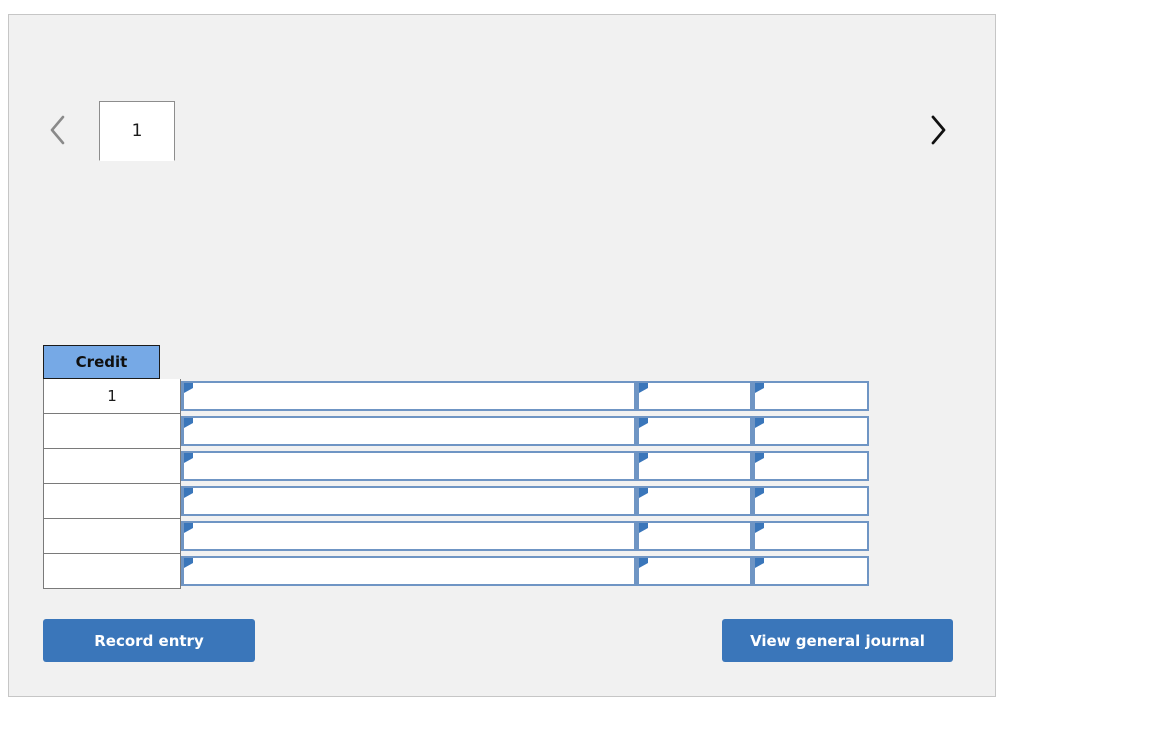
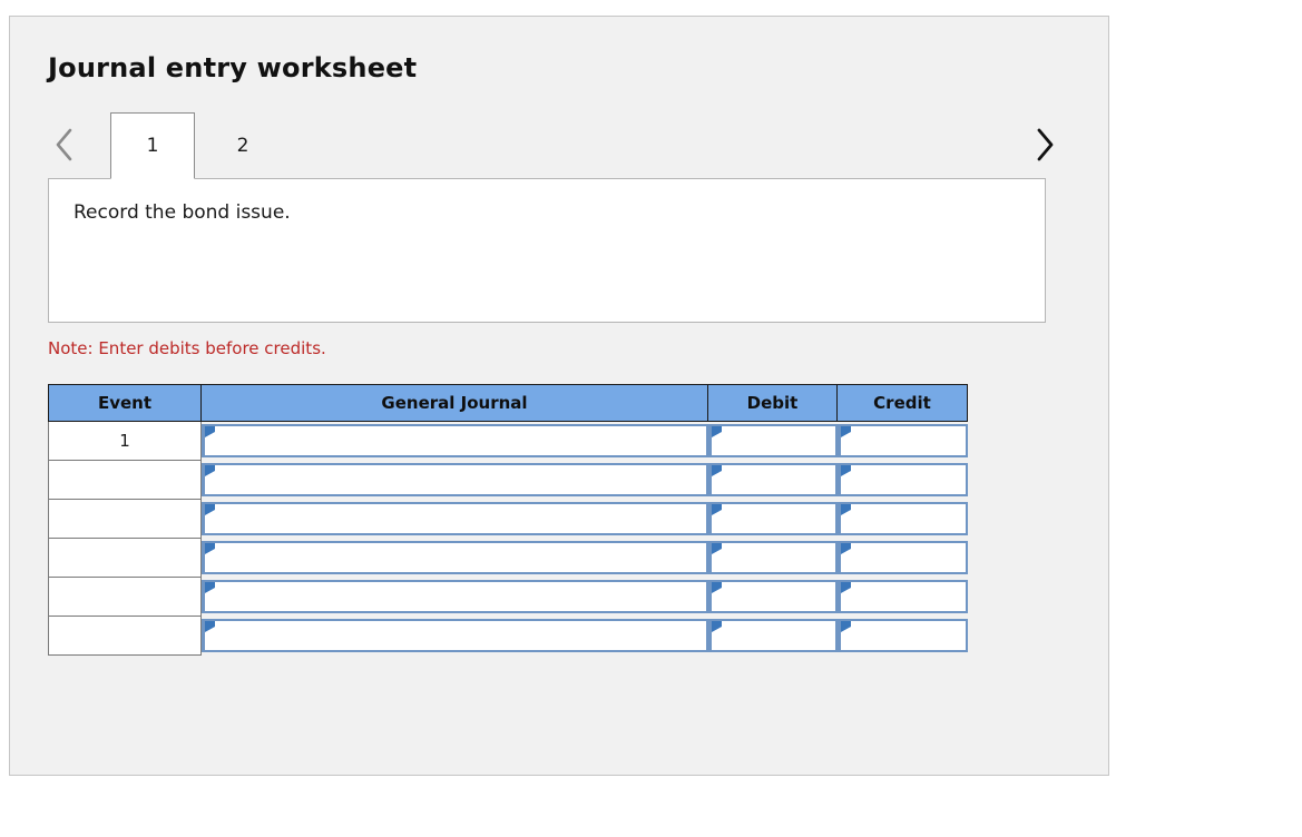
+ Journal entry worksheet
  1
+ 2
+ Record the bond issue.
+ Note: Enter debits before credits.
+ Event
+ General Journal
+ Debit
  Credit
  1
- Record entry
- View general journal
